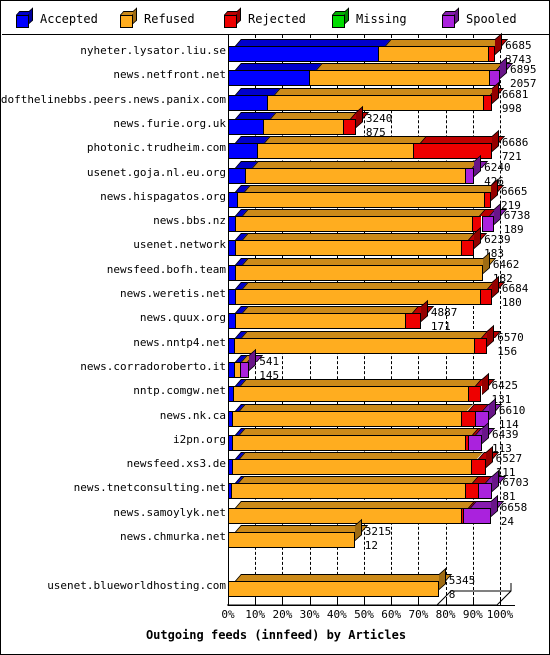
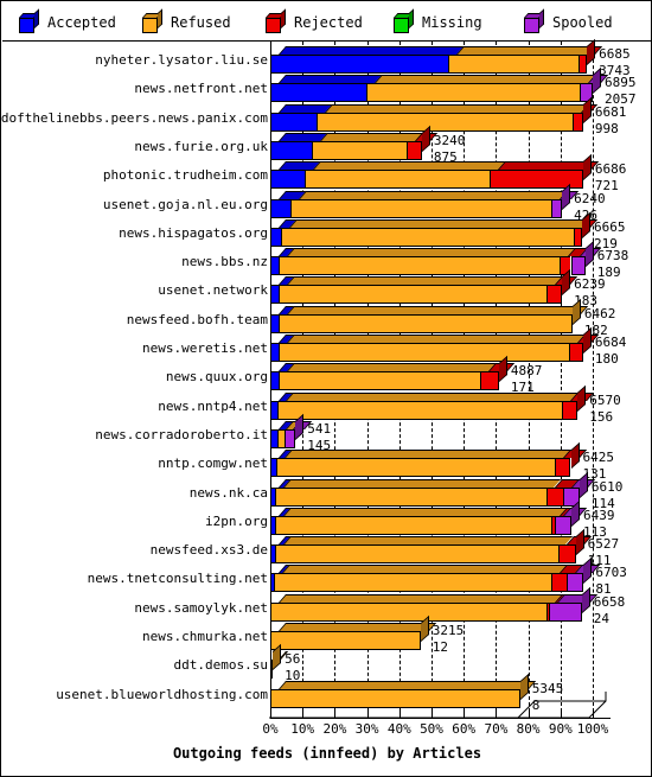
  Accepted
  Refused
  Rejected
  Missing
  Spooled
  nyheter.lysator.liu.se
  6685
  3743
  news.netfront.net
  6895
  2057
  dofthelinebbs.peers.news.panix.com
  6681
  998
  news.furie.org.uk
  3240
  875
  photonic.trudheim.com
  6686
  721
  usenet.goja.nl.eu.org
  6240
  news.hispagatos.org
  6665
  219
  news.bbs.nz
  6738
  189
  usenet.network
  6239
  newsfeed.bofh.team
  6462
  news.weretis.net
  6684
  180
  news.quux.org
  4887
  171
  news.nntp4.net
  6570
  156
  news.corradoroberto.it
  541
  145
  nntp.comgw.net
  6425
  news.nk.ca
  6610
  114
  i2pn.org
  6439
  113
  newsfeed.xs3.de
  6527
  news.tnetconsulting.net
  6703
  81
  news.samoylyk.net
  6658
  24
  news.chmurka.net
  3215
  12
+ ddt.demos.su
+ 56
+ 10
  usenet.blueworldhosting.com
  5345
  8
  0%
  10%
  20%
  30%
  40%
  50%
  60%
  70%
  80%
  90%
  100%
  Outgoing feeds (innfeed) by Articles
